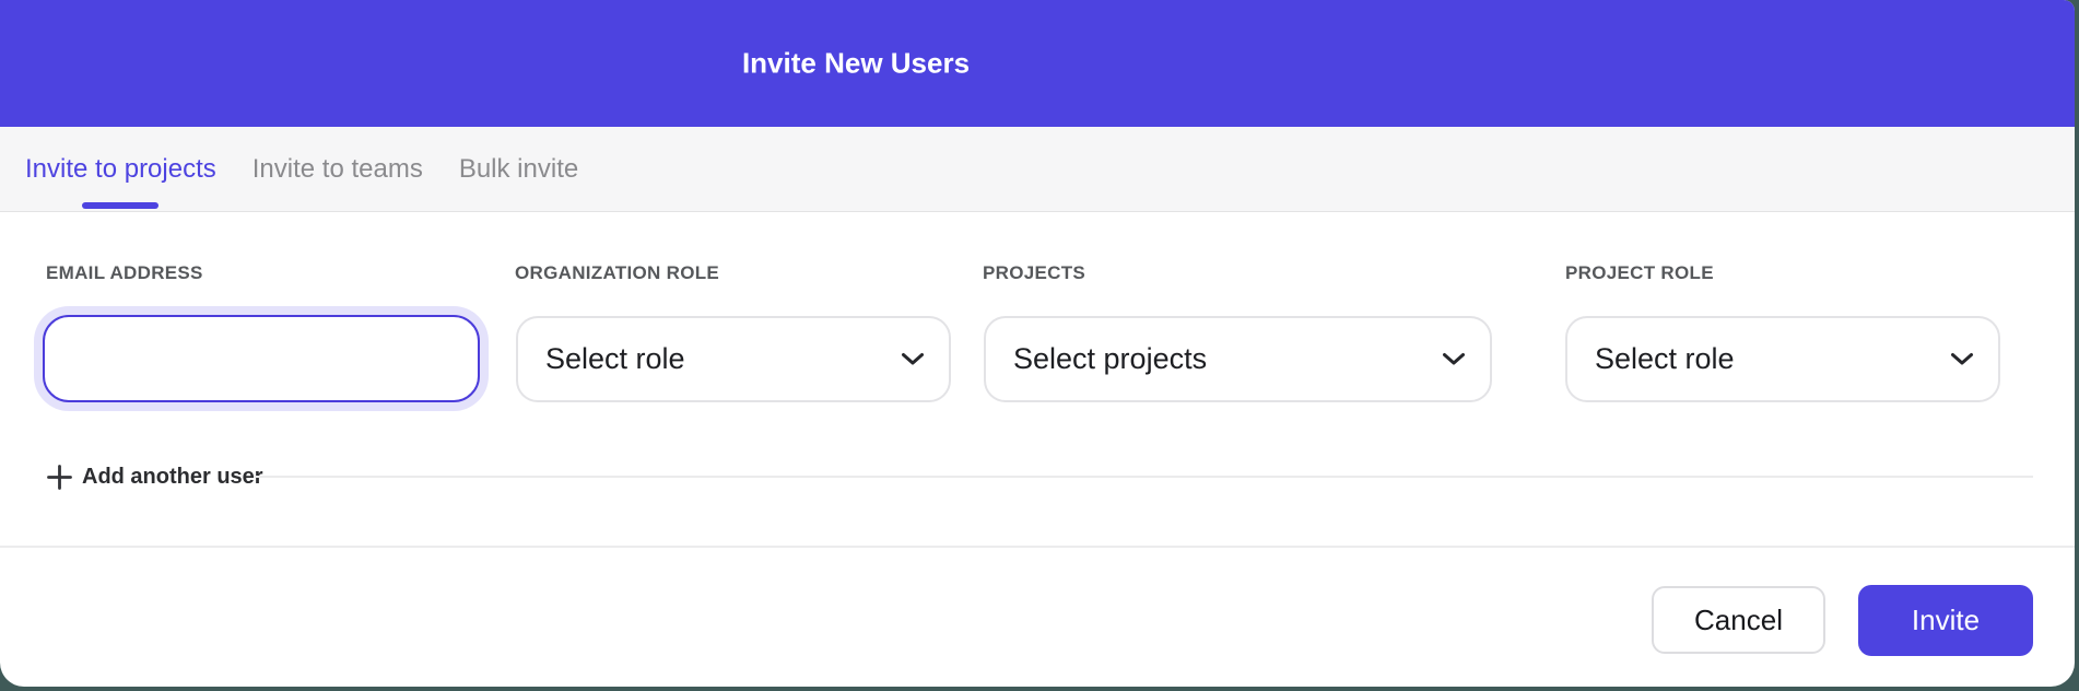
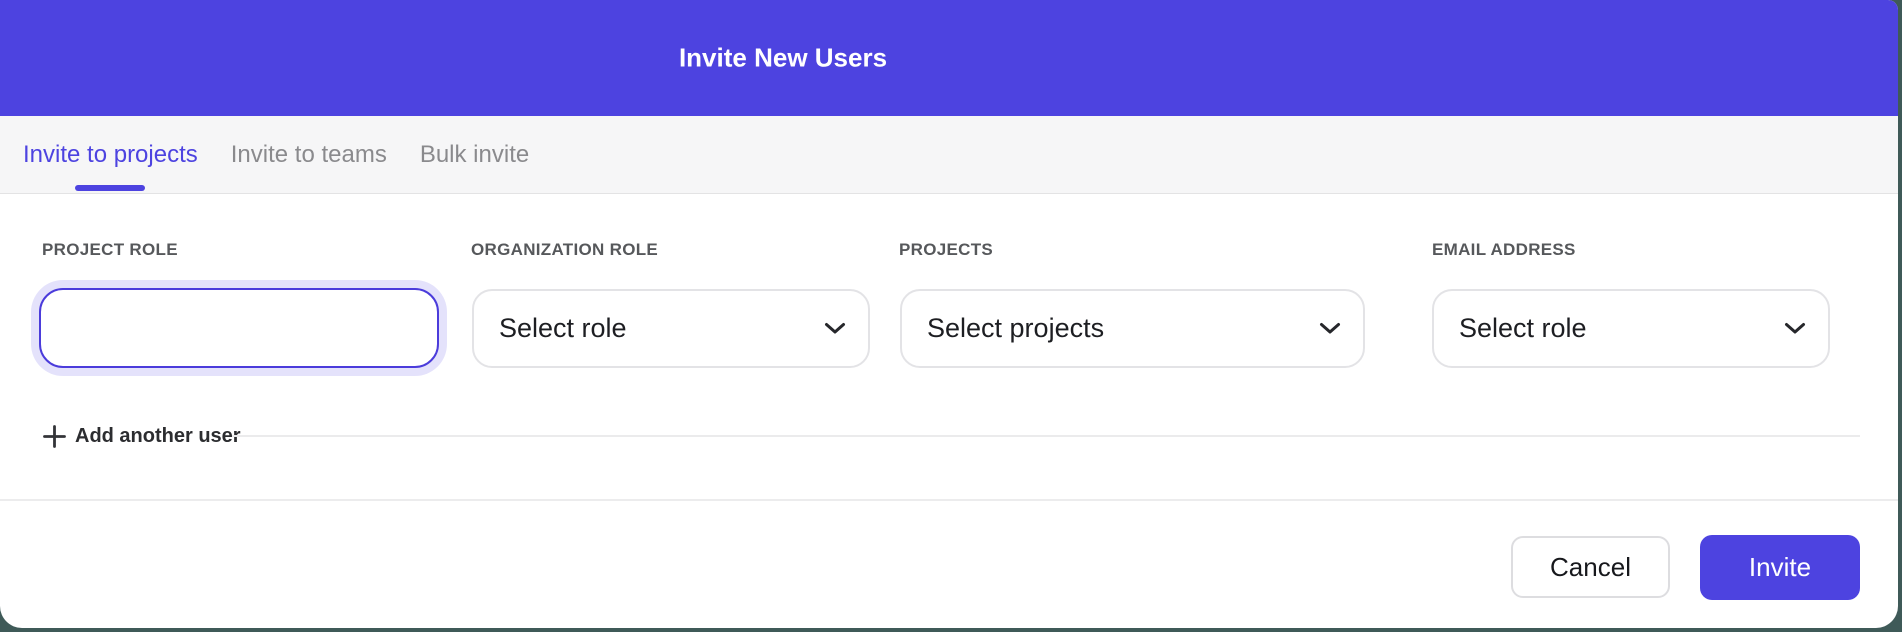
  Invite New Users
  Invite to projects
  Invite to teams
  Bulk invite
- EMAIL ADDRESS
+ PROJECT ROLE
  ORGANIZATION ROLE
  PROJECTS
- PROJECT ROLE
+ EMAIL ADDRESS
  Select role
  Select projects
  Select role
  Add another use
  Cancel
  Invite
